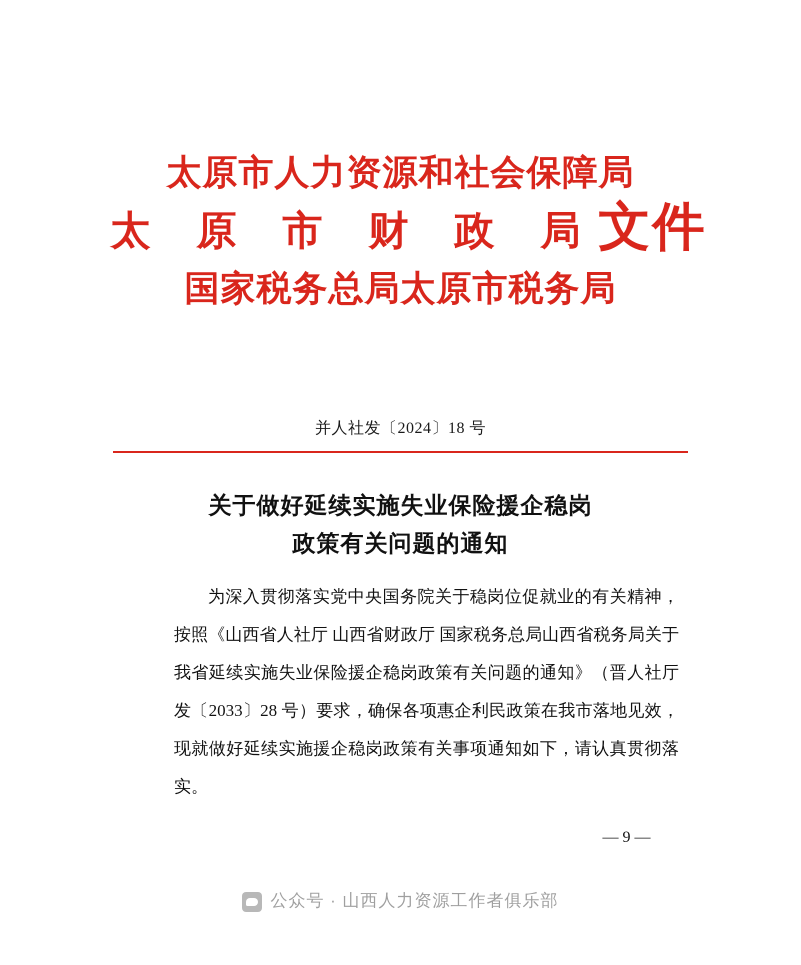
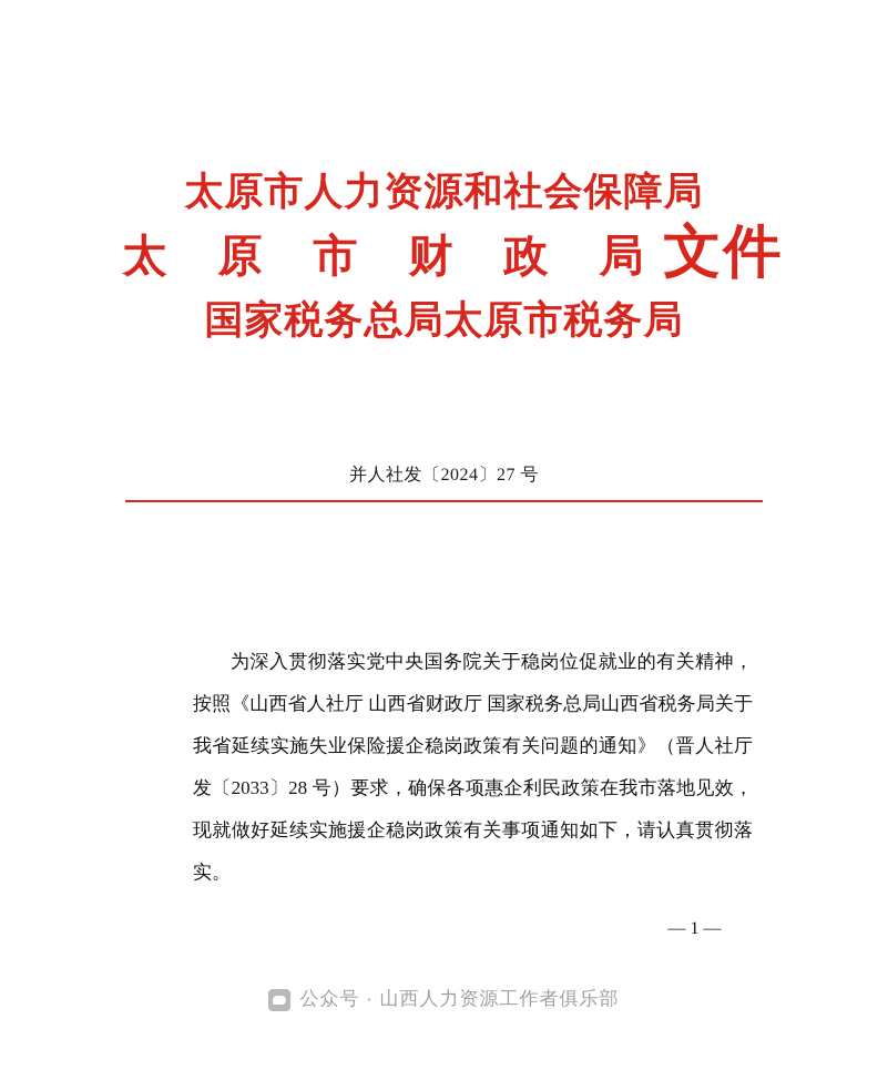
  太原市人力资源和社会保障局
  太 原 市 财 政 局
  文件
  国家税务总局太原市税务局
- 并人社发〔2024〕18 号
+ 并人社发〔2024〕27 号
- 关于做好延续实施失业保险援企稳岗
- 政策有关问题的通知
  为深入贯彻落实党中央国务院关于稳岗位促就业的有关精神，按照《山西省人社厅 山西省财政厅 国家税务总局山西省税务局关于我省延续实施失业保险援企稳岗政策有关问题的通知》（晋人社厅发〔2033〕28 号）要求，确保各项惠企利民政策在我市落地见效，现就做好延续实施援企稳岗政策有关事项通知如下，请认真贯彻落实。
- — 9 —
+ — 1 —
  公众号 · 山西人力资源工作者俱乐部
